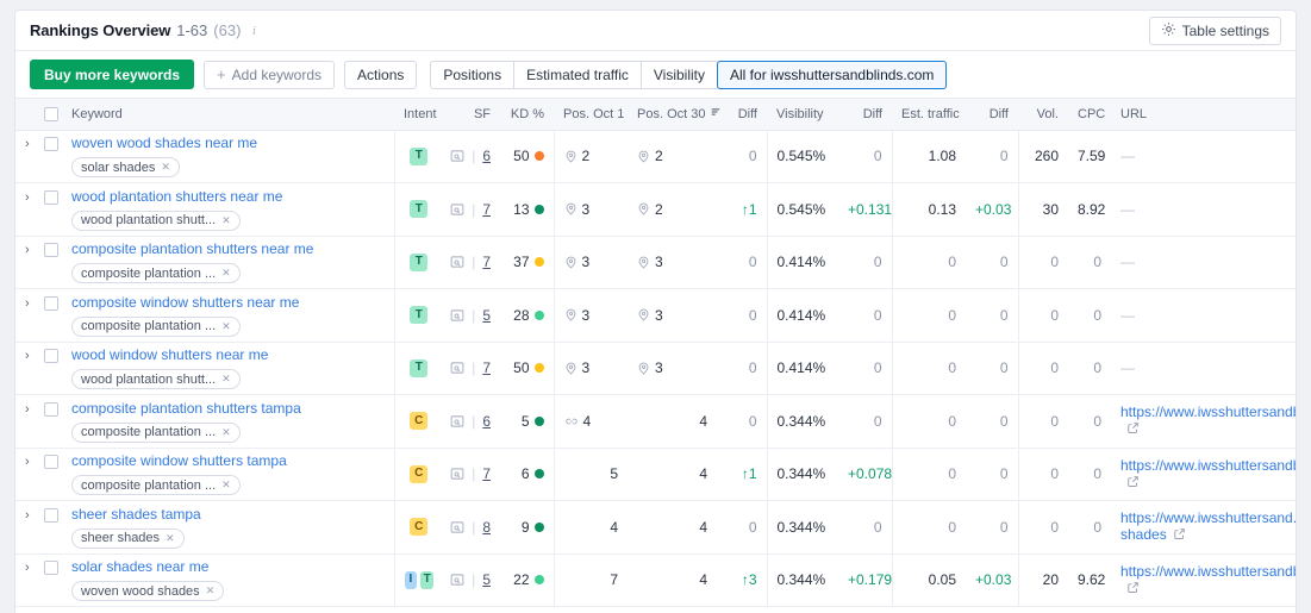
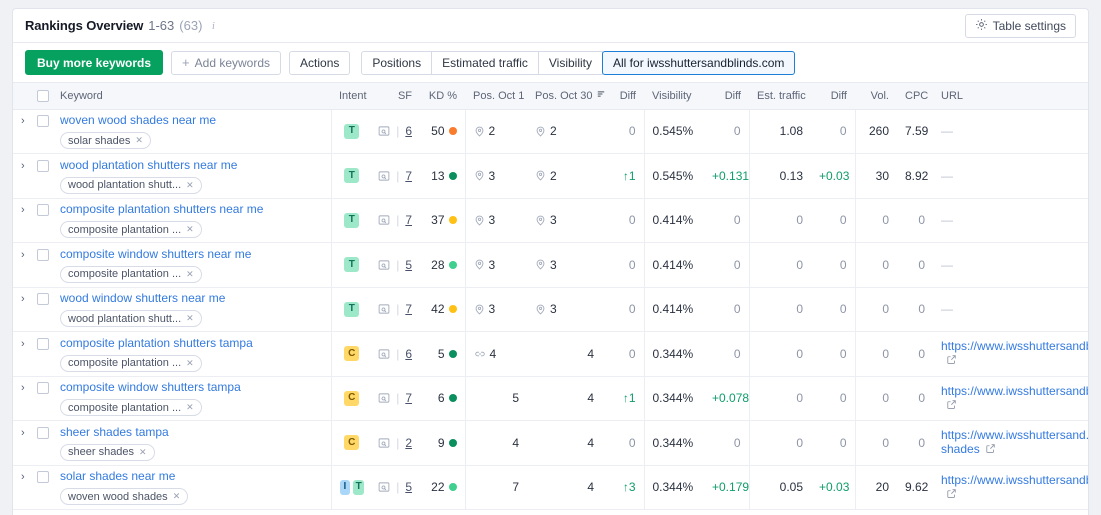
  Rankings Overview
  1-63
  (63)
  i
  Table settings
  Buy more keywords
  +
  Add keywords
  Actions
  Positions
  Estimated traffic
  Visibility
  All for iwsshuttersandblinds.com
  Keyword	Intent	SF	KD %	Pos. Oct 1	Pos. Oct 30	Diff	Visibility	Diff	Est. traffic	Diff	Vol.	CPC	URL
  › woven wood shades near mesolar shades ✕	T	| 6	50	2	2	0	0.545%	0	1.08	0	260	7.59	—
  › wood plantation shutters near mewood plantation shutt... ✕	T	| 7	13	3	2	↑1	0.545%	+0.131	0.13	+0.03	30	8.92	—
  › composite plantation shutters near mecomposite plantation ... ✕	T	| 7	37	3	3	0	0.414%	0	0	0	0	0	—
  › composite window shutters near mecomposite plantation ... ✕	T	| 5	28	3	3	0	0.414%	0	0	0	0	0	—
- › wood window shutters near mewood plantation shutt... ✕	T	| 7	50	3	3	0	0.414%	0	0	0	0	0	—
+ › wood window shutters near mewood plantation shutt... ✕	T	| 7	42	3	3	0	0.414%	0	0	0	0	0	—
  › composite plantation shutters tampacomposite plantation ... ✕	C	| 6	5	4	4	0	0.344%	0	0	0	0	0	https://www.iwsshuttersand
  › composite window shutters tampacomposite plantation ... ✕	C	| 7	6	5	4	↑1	0.344%	+0.078	0	0	0	0	https://www.iwsshuttersand
- › sheer shades tampasheer shades ✕	C	| 8	9	4	4	0	0.344%	0	0	0	0	0	https://www.iwsshuttersand.shades
+ › sheer shades tampasheer shades ✕	C	| 2	9	4	4	0	0.344%	0	0	0	0	0	https://www.iwsshuttersand.shades
  › solar shades near mewoven wood shades ✕	I T	| 5	22	7	4	↑3	0.344%	+0.179	0.05	+0.03	20	9.62	https://www.iwsshuttersand
